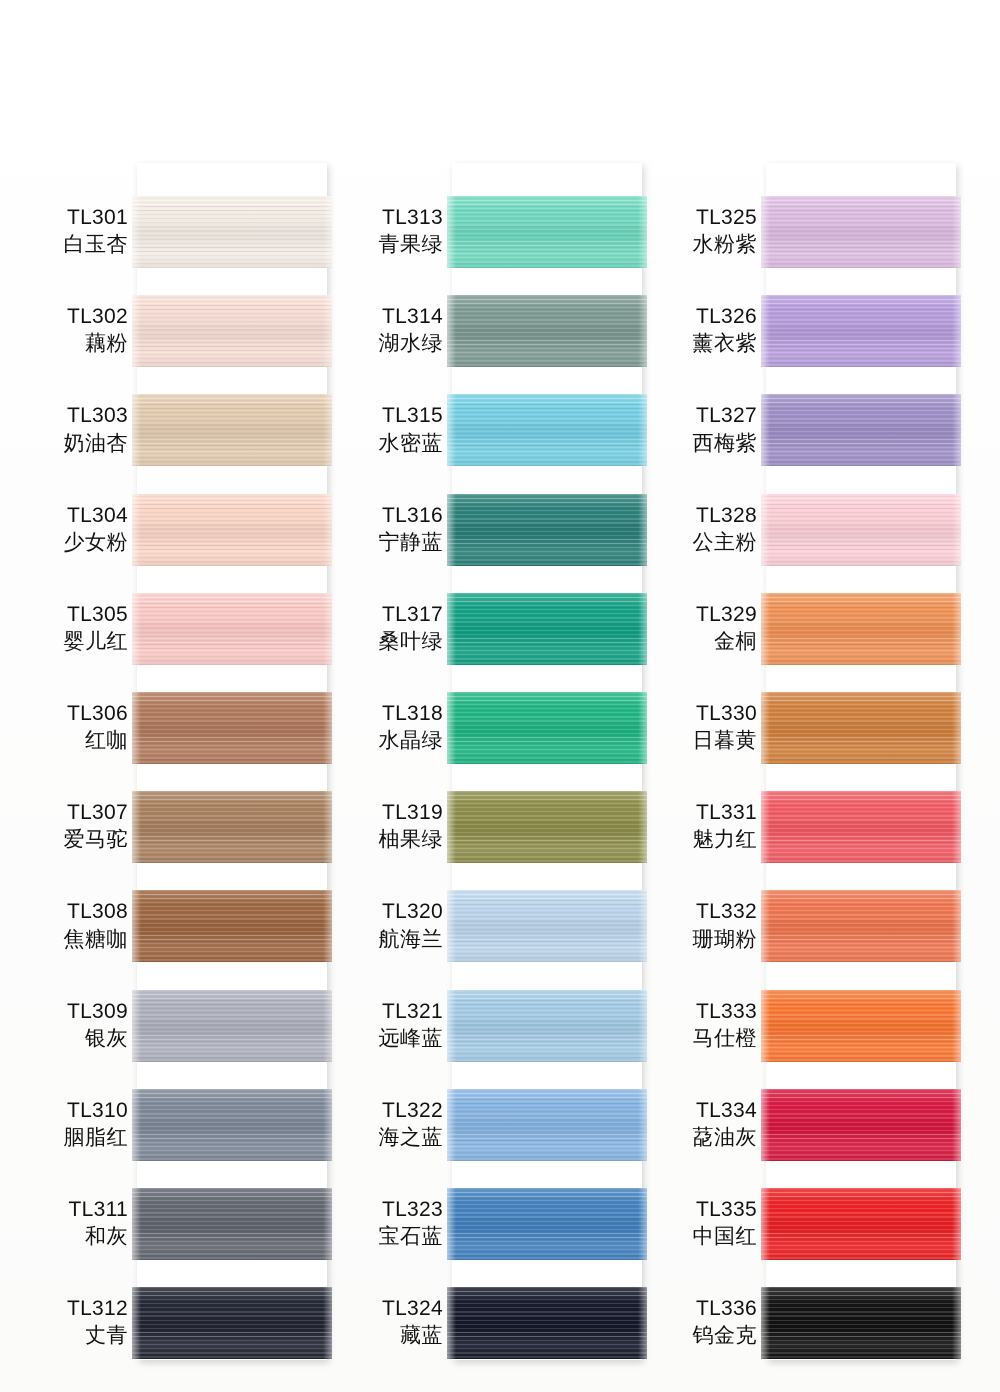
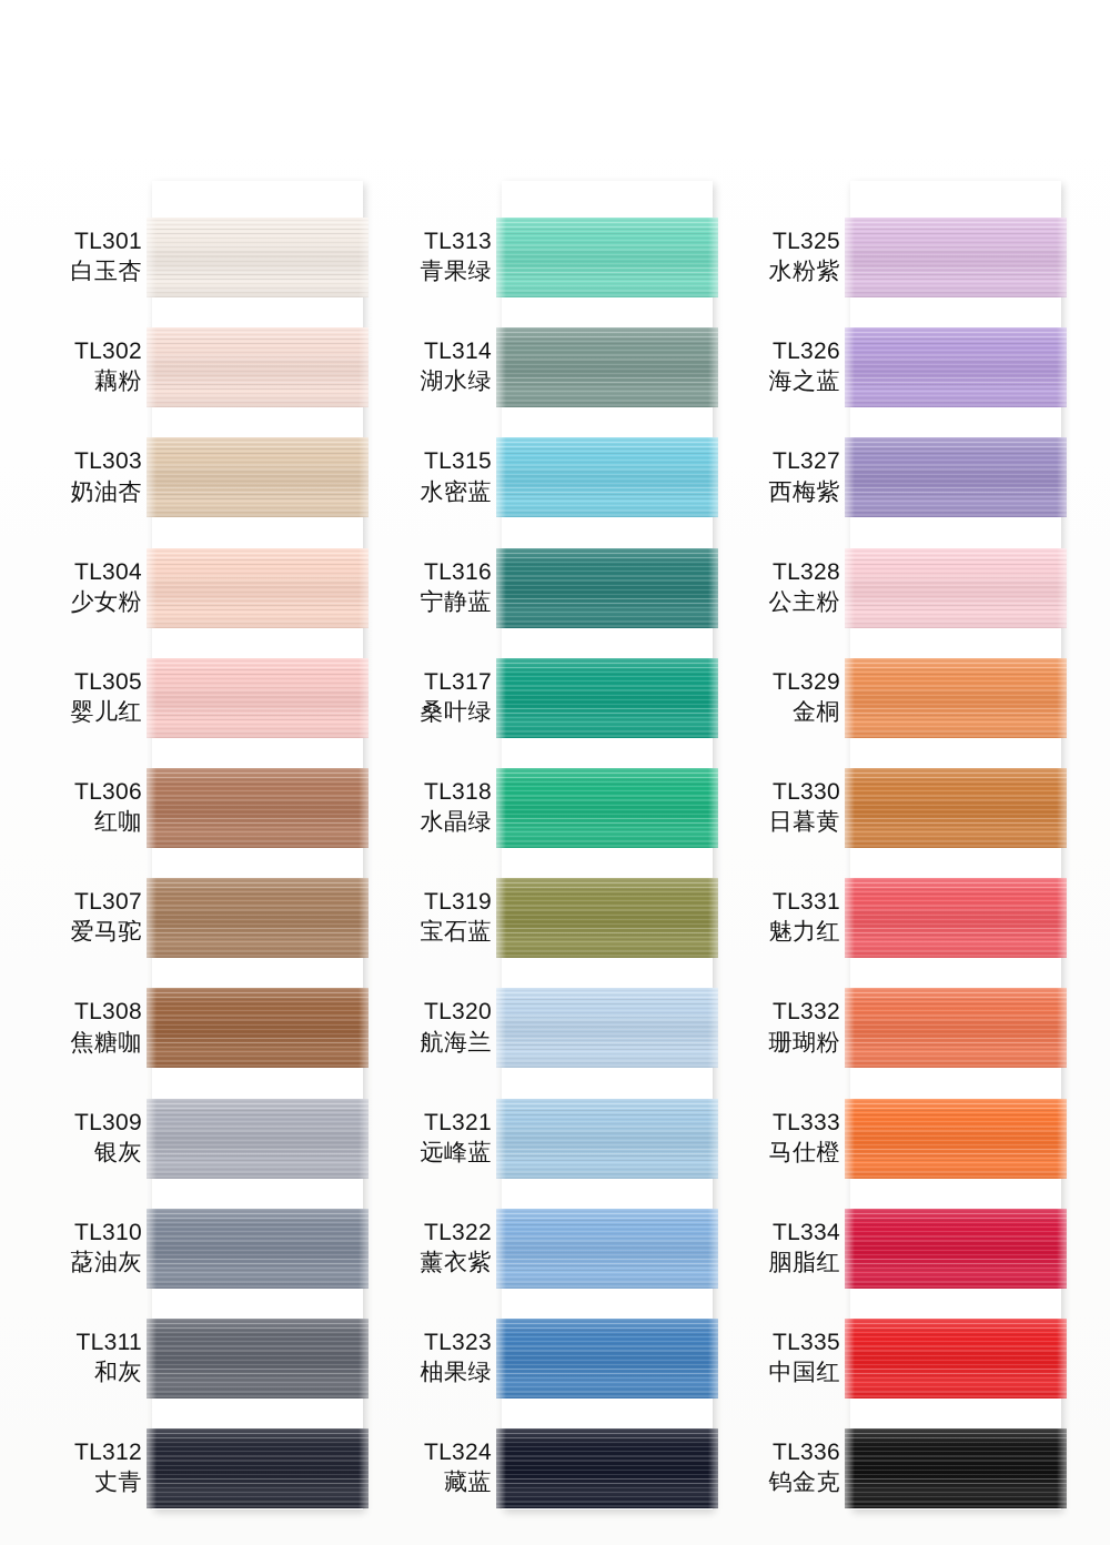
  TL301
  白玉杏
  TL302
  藕粉
  TL303
  奶油杏
  TL304
  少女粉
  TL305
  婴儿红
  TL306
  红咖
  TL307
  爱马驼
  TL308
  焦糖咖
  TL309
  银灰
  TL310
- 胭脂红
+ 莻油灰
  TL311
  和灰
  TL312
  丈青
  TL313
  青果绿
  TL314
  湖水绿
  TL315
  水密蓝
  TL316
  宁静蓝
  TL317
  桑叶绿
  TL318
  水晶绿
  TL319
- 柚果绿
+ 宝石蓝
  TL320
  航海兰
  TL321
  远峰蓝
  TL322
- 海之蓝
+ 薰衣紫
  TL323
- 宝石蓝
+ 柚果绿
  TL324
  藏蓝
  TL325
  水粉紫
  TL326
- 薰衣紫
+ 海之蓝
  TL327
  西梅紫
  TL328
  公主粉
  TL329
  金桐
  TL330
  日暮黄
  TL331
  魅力红
  TL332
  珊瑚粉
  TL333
  马仕橙
  TL334
- 莻油灰
+ 胭脂红
  TL335
  中国红
  TL336
  钨金克
